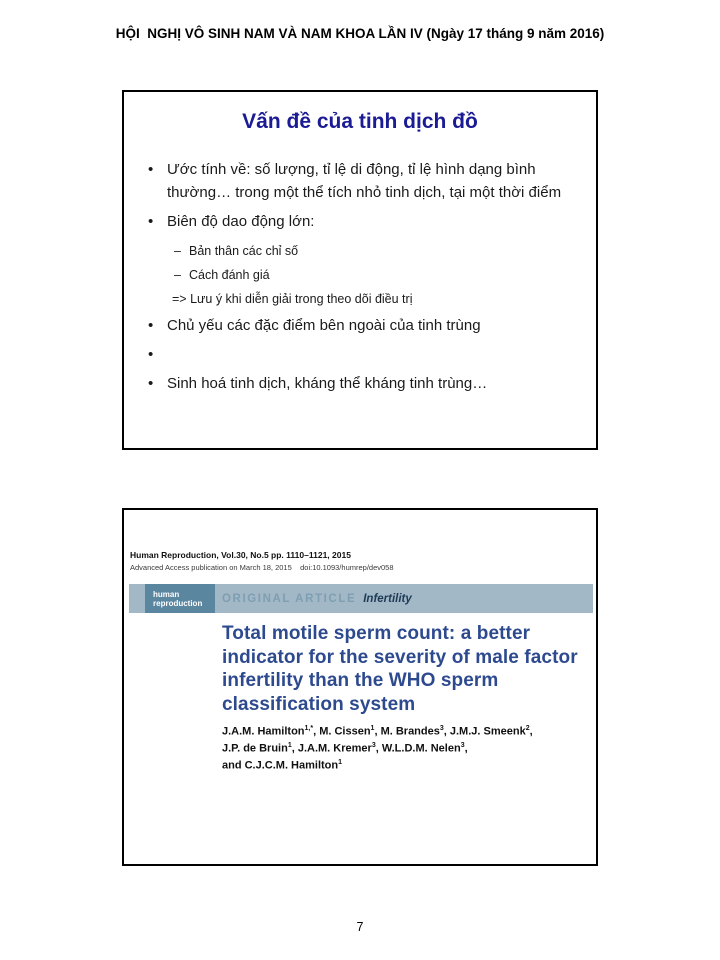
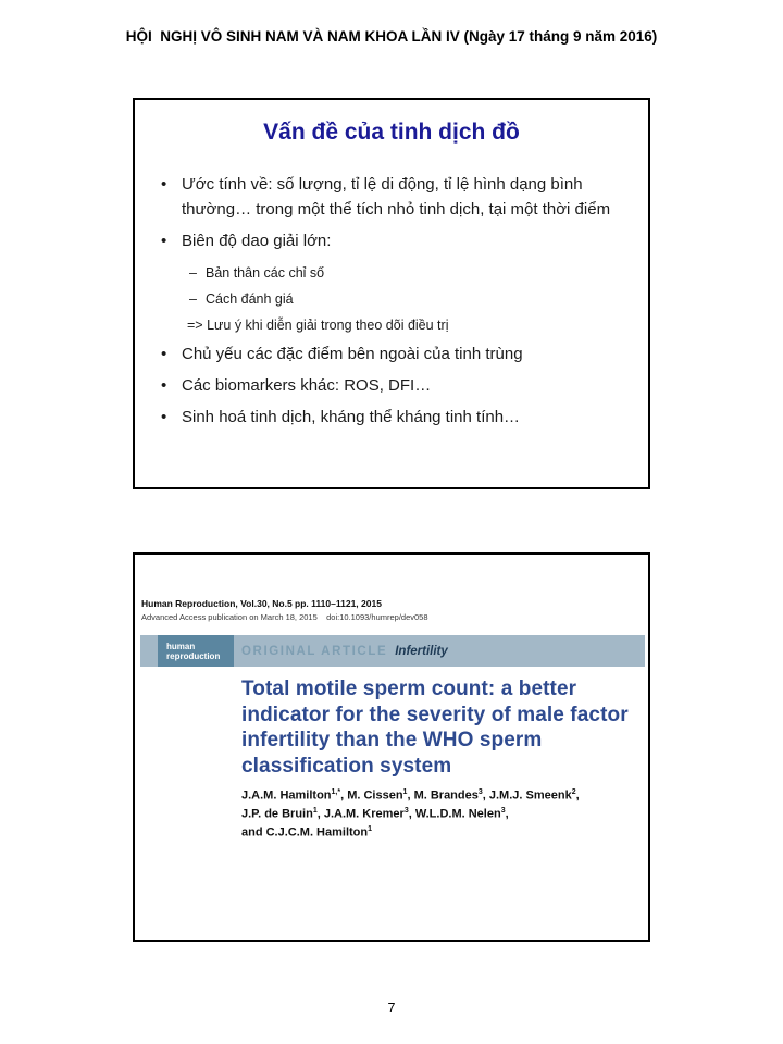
  HỘI NGHỊ VÔ SINH NAM VÀ NAM KHOA LẦN IV (Ngày 17 tháng 9 năm 2016)
  Vấn đề của tinh dịch đồ
  •
  Ước tính về: số lượng, tỉ lệ di động, tỉ lệ hình dạng bình thường… trong một thể tích nhỏ tinh dịch, tại một thời điểm
  •
- Biên độ dao động lớn:
+ Biên độ dao giải lớn:
  –
  Bản thân các chỉ số
  –
  Cách đánh giá
  => Lưu ý khi diễn giải trong theo dõi điều trị
  •
  Chủ yếu các đặc điểm bên ngoài của tinh trùng
  •
+ Các biomarkers khác: ROS, DFI…
  •
- Sinh hoá tinh dịch, kháng thể kháng tinh trùng…
+ Sinh hoá tinh dịch, kháng thể kháng tinh tính…
  Human Reproduction, Vol.30, No.5 pp. 1110–1121, 2015
  Advanced Access publication on March 18, 2015 doi:10.1093/humrep/dev058
  human
  reproduction
  ORIGINAL ARTICLE
  Infertility
  Total motile sperm count: a better
  indicator for the severity of male factor
  infertility than the WHO sperm
  classification system
  J.A.M. Hamilton , M. Cissen , M. Brandes , J.M.J. Smeenk ,
  J.P. de Bruin , J.A.M. Kremer , W.L.D.M. Nelen ,
  and C.J.C.M. Hamilton
  7
